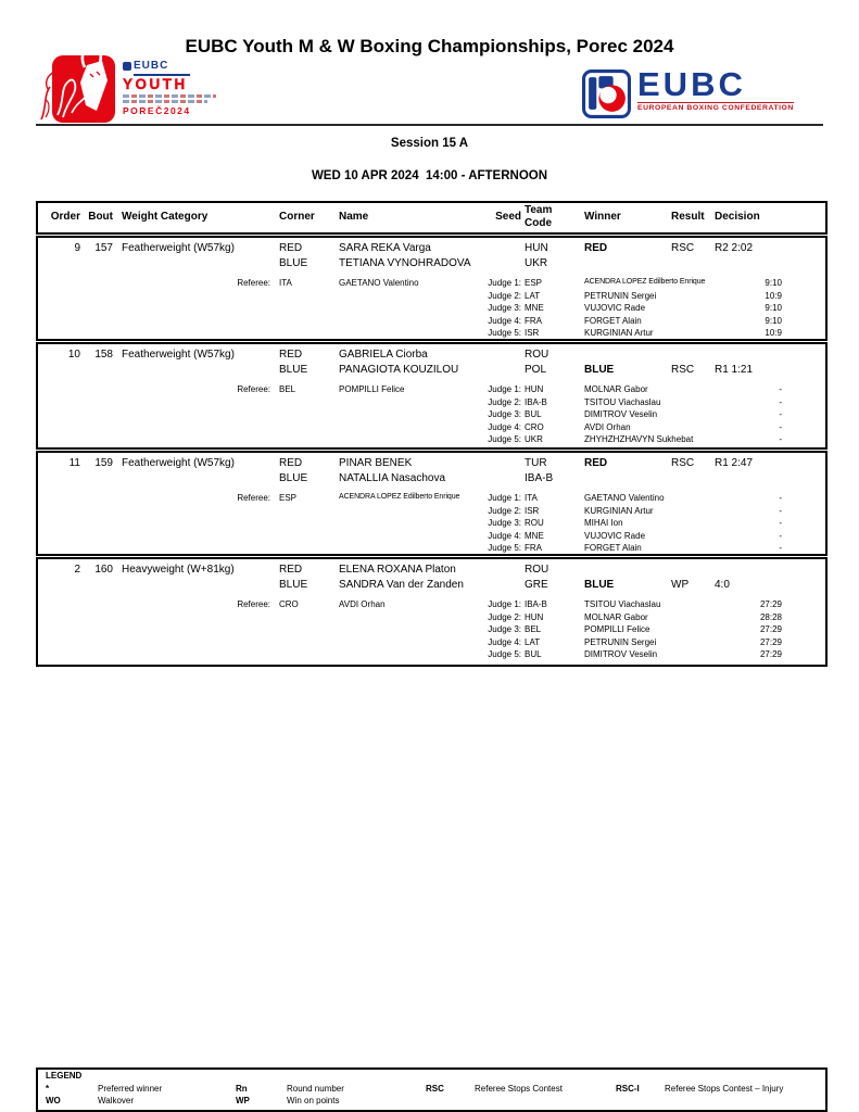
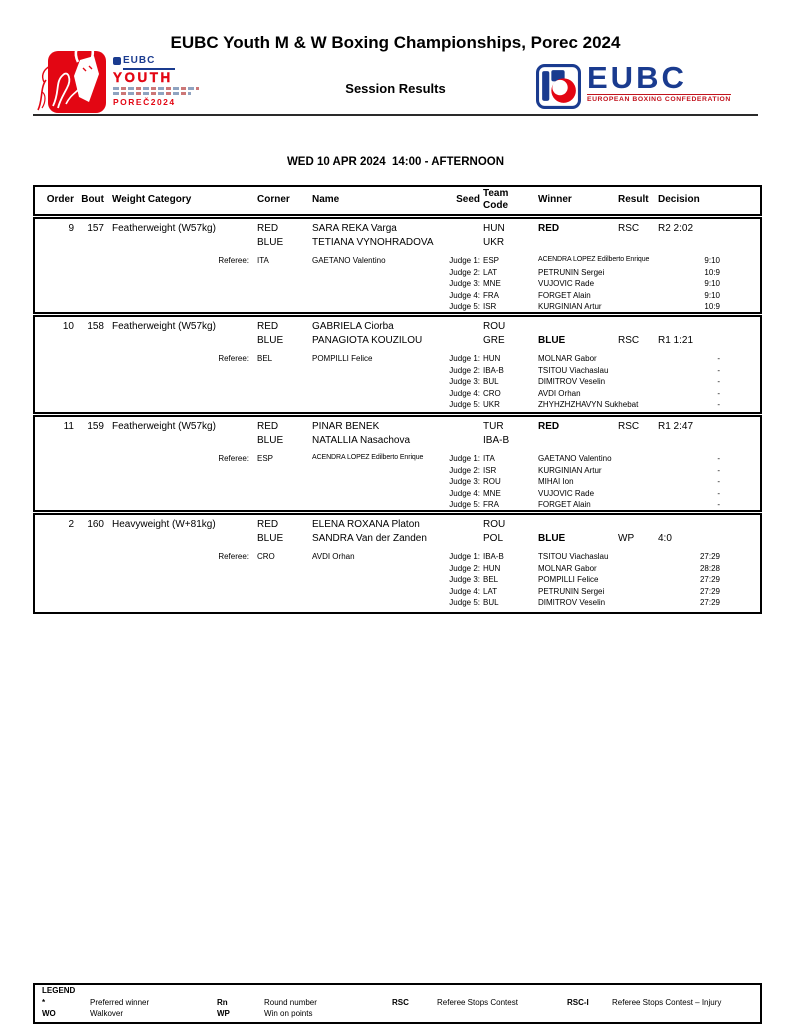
  EUBC
  YOUTH
  POREČ2024
  EUBC Youth M & W Boxing Championships, Porec 2024
+ Session Results
  EUBC
- Session 15 A
  WED 10 APR 2024 14:00 - AFTERNOON
  Order
  Bout
  Weight Category
  Corner
  Name
  Seed
  Team
  Code
  Winner
  Result
  Decision
  9
  157
  Featherweight (W57kg)
  RED
  SARA REKA Varga
  HUN
  RED
  RSC
  R2 2:02
  BLUE
  TETIANA VYNOHRADOVA
  UKR
  Referee:
  ITA
  GAETANO Valentino
  Judge 1:
  ESP
  9:10
  Judge 2:
  LAT
  PETRUNIN Sergei
  10:9
  Judge 3:
  MNE
  VUJOVIC Rade
  9:10
  Judge 4:
  FRA
  FORGET Alain
  9:10
  Judge 5:
  ISR
  KURGINIAN Artur
  10:9
  10
  158
  Featherweight (W57kg)
  RED
  GABRIELA Ciorba
  ROU
  BLUE
  PANAGIOTA KOUZILOU
- POL
+ GRE
  BLUE
  RSC
  R1 1:21
  Referee:
  BEL
  POMPILLI Felice
  Judge 1:
  HUN
  MOLNAR Gabor
  -
  Judge 2:
  IBA-B
  TSITOU Viachaslau
  -
  Judge 3:
  BUL
  DIMITROV Veselin
  -
  Judge 4:
  CRO
  AVDI Orhan
  -
  Judge 5:
  UKR
  ZHYHZHZHAVYN Sukhebat
  -
  11
  159
  Featherweight (W57kg)
  RED
  PINAR BENEK
  TUR
  RED
  RSC
  R1 2:47
  BLUE
  NATALLIA Nasachova
  IBA-B
  Referee:
  ESP
  Judge 1:
  ITA
  GAETANO Valentino
  -
  Judge 2:
  ISR
  KURGINIAN Artur
  -
  Judge 3:
  ROU
  MIHAI Ion
  -
  Judge 4:
  MNE
  VUJOVIC Rade
  -
  Judge 5:
  FRA
  FORGET Alain
  -
  2
  160
  Heavyweight (W+81kg)
  RED
  ELENA ROXANA Platon
  ROU
  BLUE
  SANDRA Van der Zanden
- GRE
+ POL
  BLUE
  WP
  4:0
  Referee:
  CRO
  AVDI Orhan
  Judge 1:
  IBA-B
  TSITOU Viachaslau
  27:29
  Judge 2:
  HUN
  MOLNAR Gabor
  28:28
  Judge 3:
  BEL
  POMPILLI Felice
  27:29
  Judge 4:
  LAT
  PETRUNIN Sergei
  27:29
  Judge 5:
  BUL
  DIMITROV Veselin
  27:29
  LEGEND
  *
  Preferred winner
  Rn
  Round number
  RSC
  Referee Stops Contest
  RSC-I
  Referee Stops Contest – Injury
  WO
  Walkover
  WP
  Win on points
